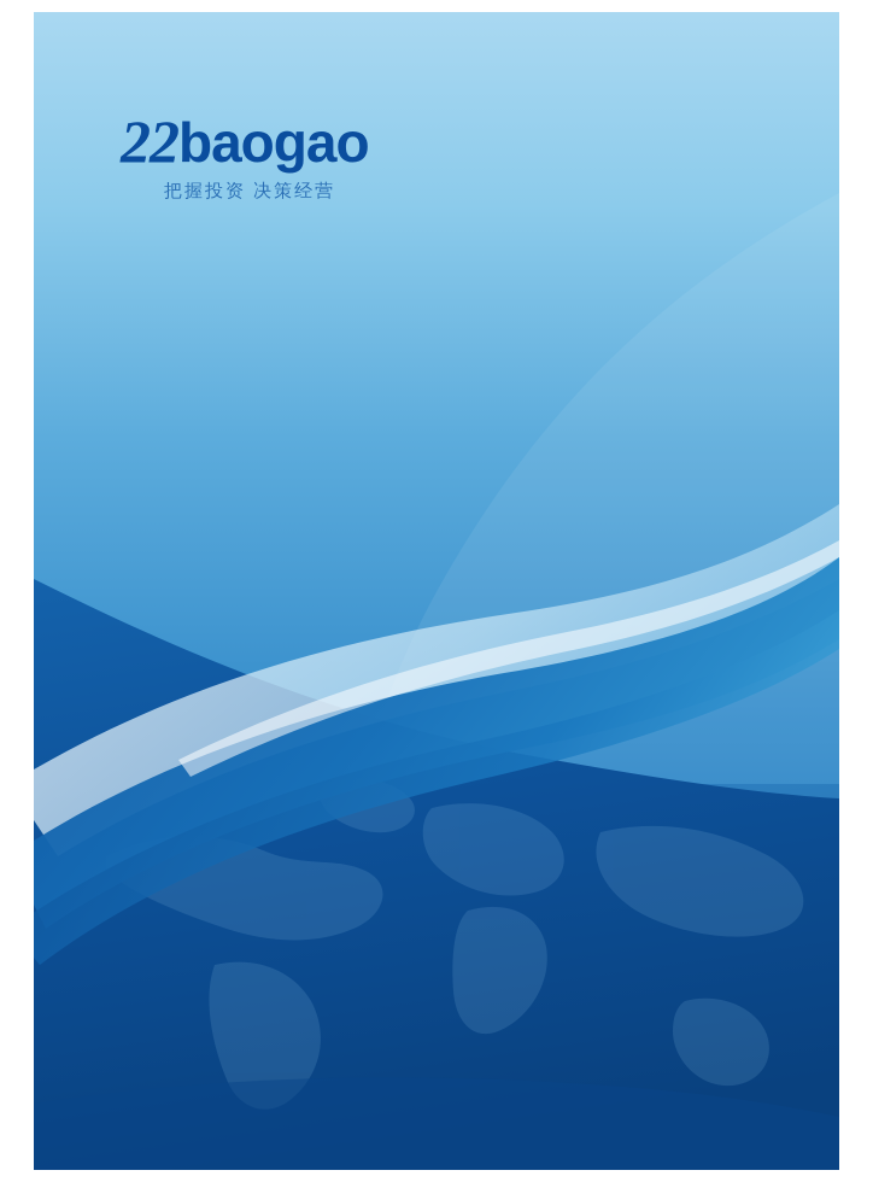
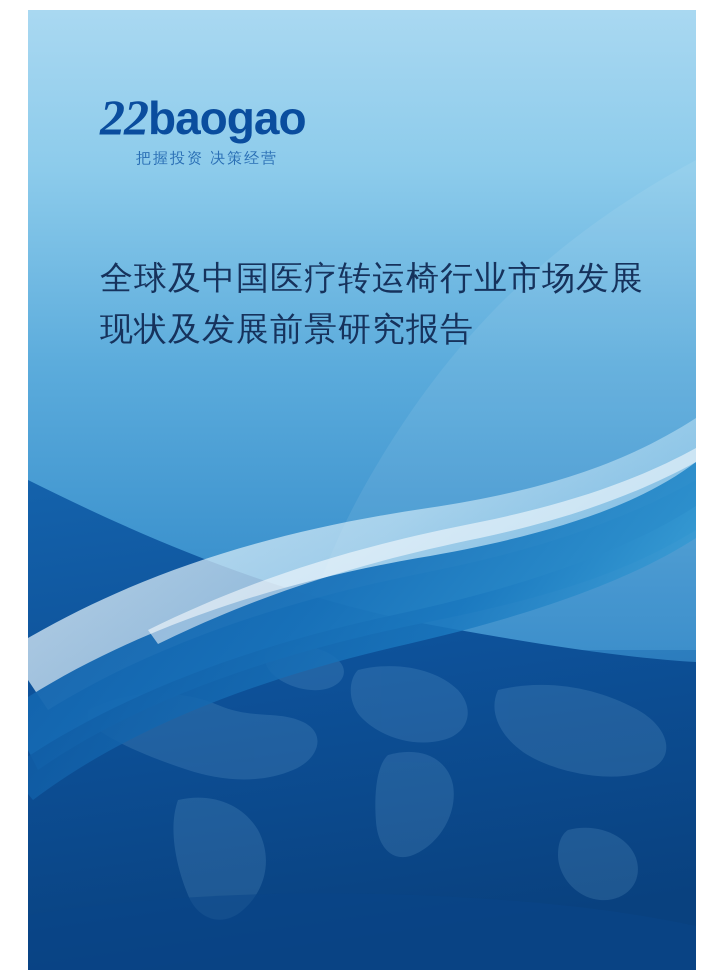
  22baogao
  把握投资 决策经营
+ 全球及中国医疗转运椅行业市场发展现状及发展前景研究报告
